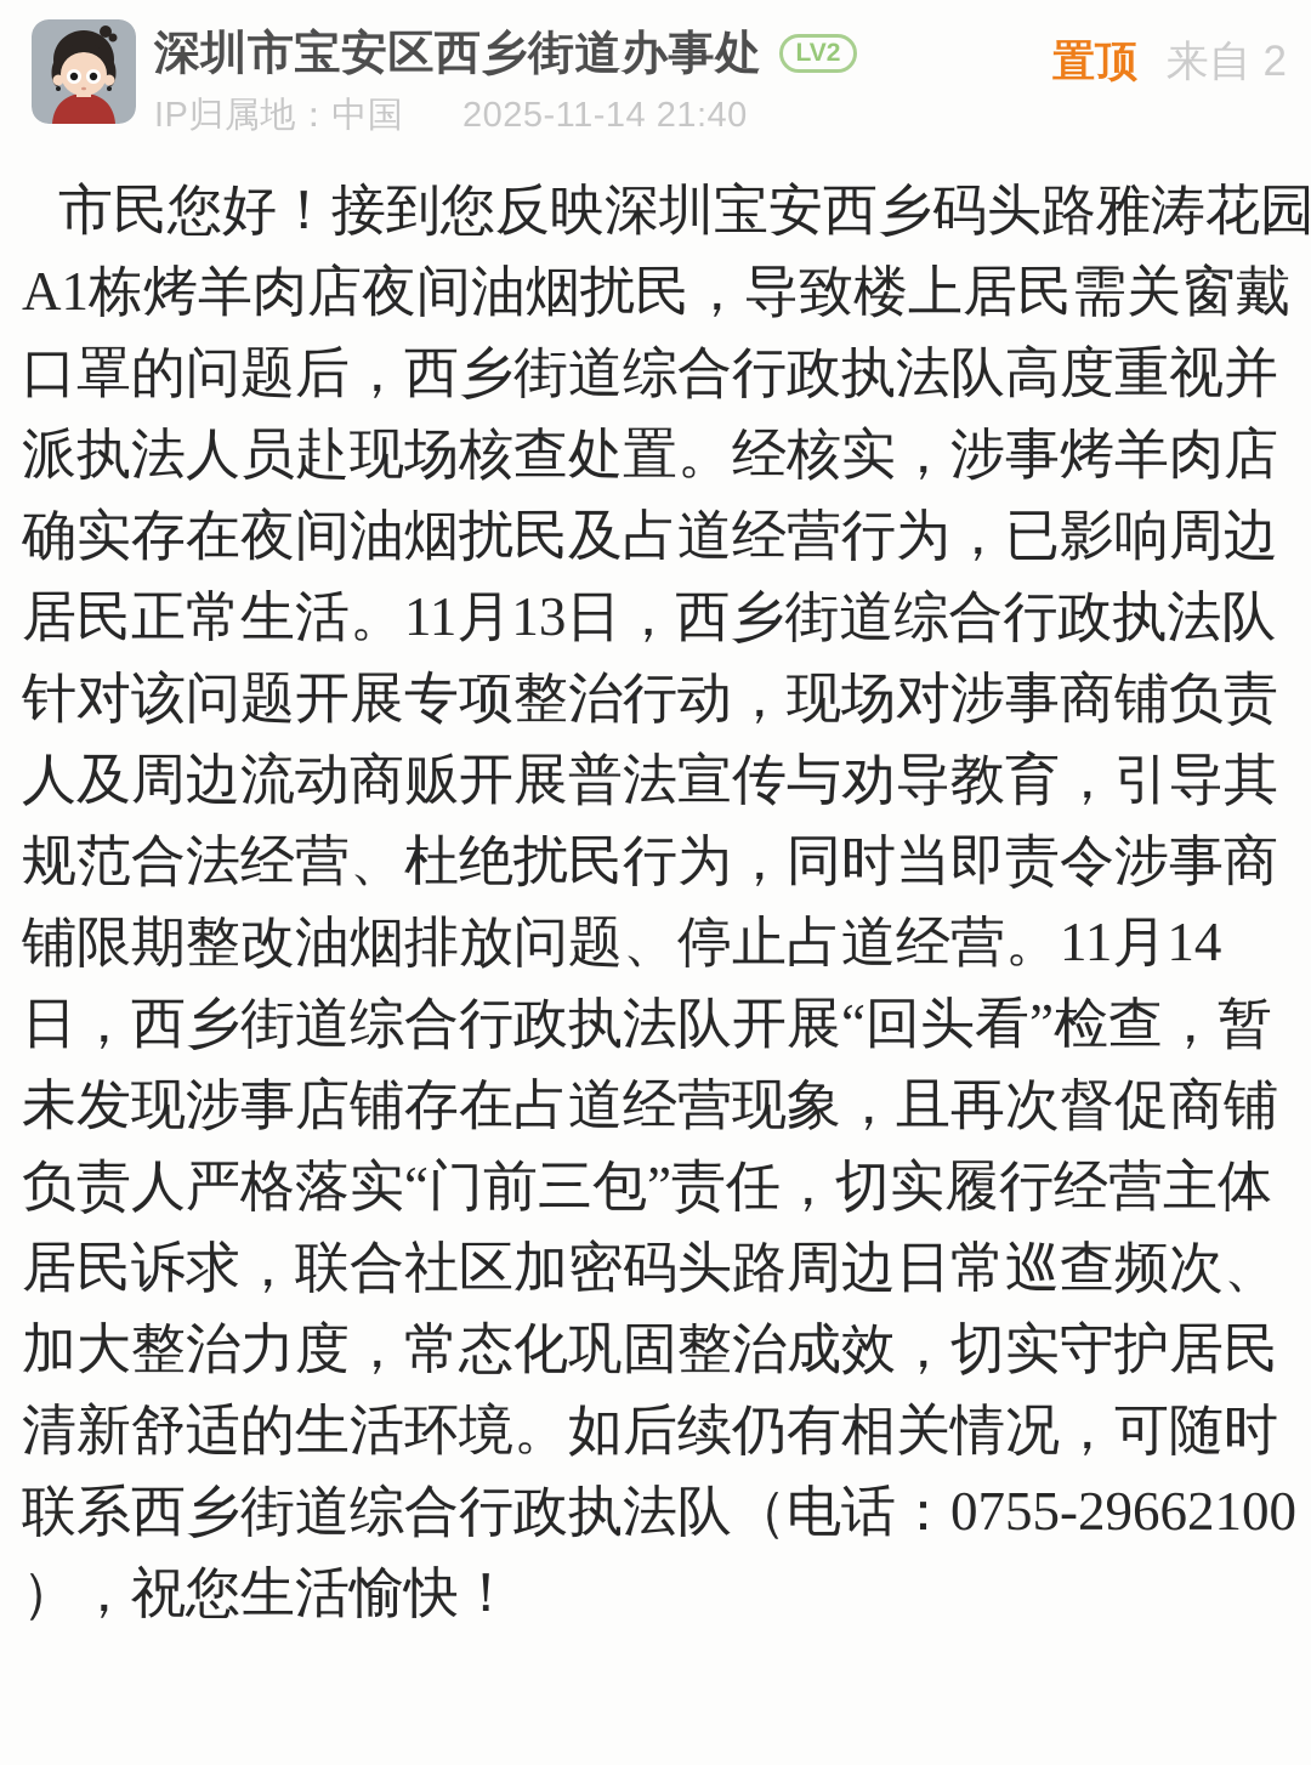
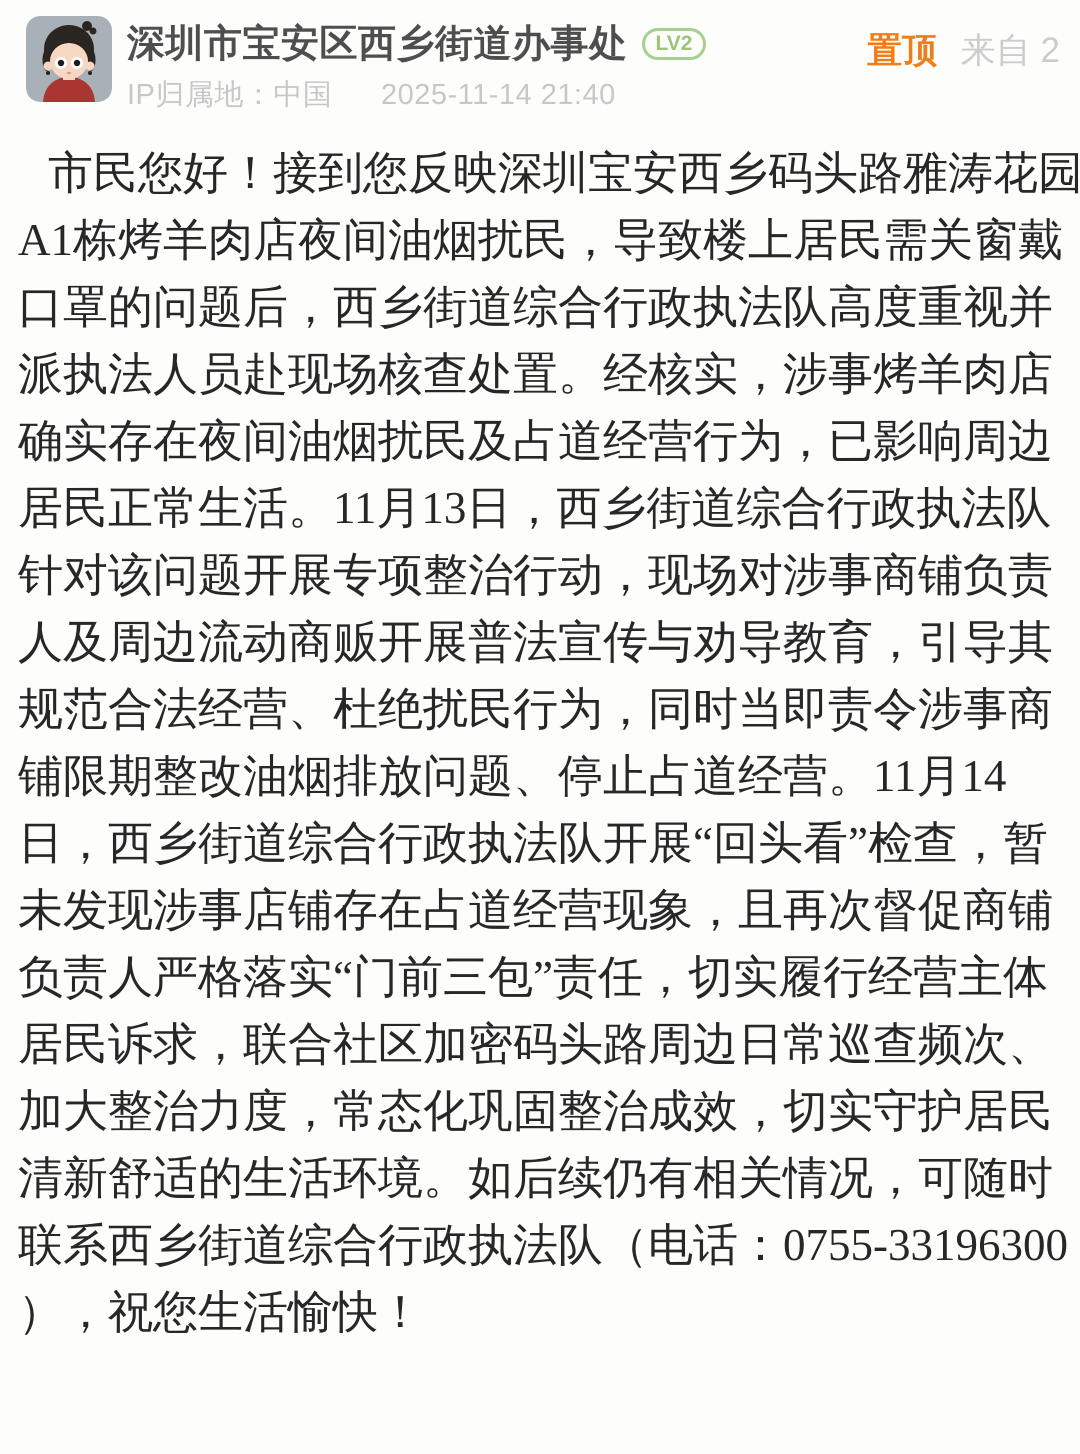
  深圳市宝安区西乡街道办事处
  LV2
  IP归属地：中国 2025-11-14 21:40
  置顶 来自 2
  市民您好！接到您反映深圳宝安西乡码头路雅涛花园
  A1栋烤羊肉店夜间油烟扰民，导致楼上居民需关窗戴
  口罩的问题后，西乡街道综合行政执法队高度重视并
  派执法人员赴现场核查处置。经核实，涉事烤羊肉店
  确实存在夜间油烟扰民及占道经营行为，已影响周边
  居民正常生活。11月13日，西乡街道综合行政执法队
  针对该问题开展专项整治行动，现场对涉事商铺负责
  人及周边流动商贩开展普法宣传与劝导教育，引导其
  规范合法经营、杜绝扰民行为，同时当即责令涉事商
  铺限期整改油烟排放问题、停止占道经营。11月14
  日，西乡街道综合行政执法队开展“回头看”检查，暂
  未发现涉事店铺存在占道经营现象，且再次督促商铺
  负责人严格落实“门前三包”责任，切实履行经营主体
  居民诉求，联合社区加密码头路周边日常巡查频次、
  加大整治力度，常态化巩固整治成效，切实守护居民
  清新舒适的生活环境。如后续仍有相关情况，可随时
- 联系西乡街道综合行政执法队（电话：0755-29662100
+ 联系西乡街道综合行政执法队（电话：0755-33196300
  ），祝您生活愉快！
